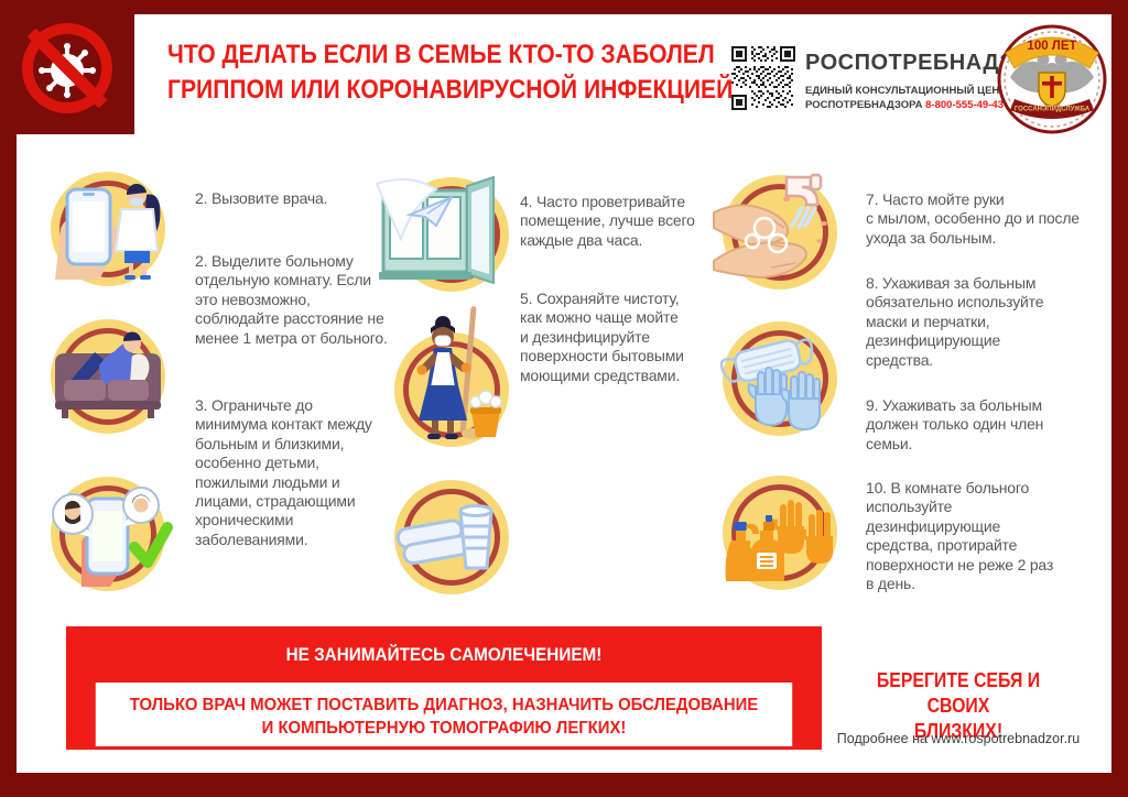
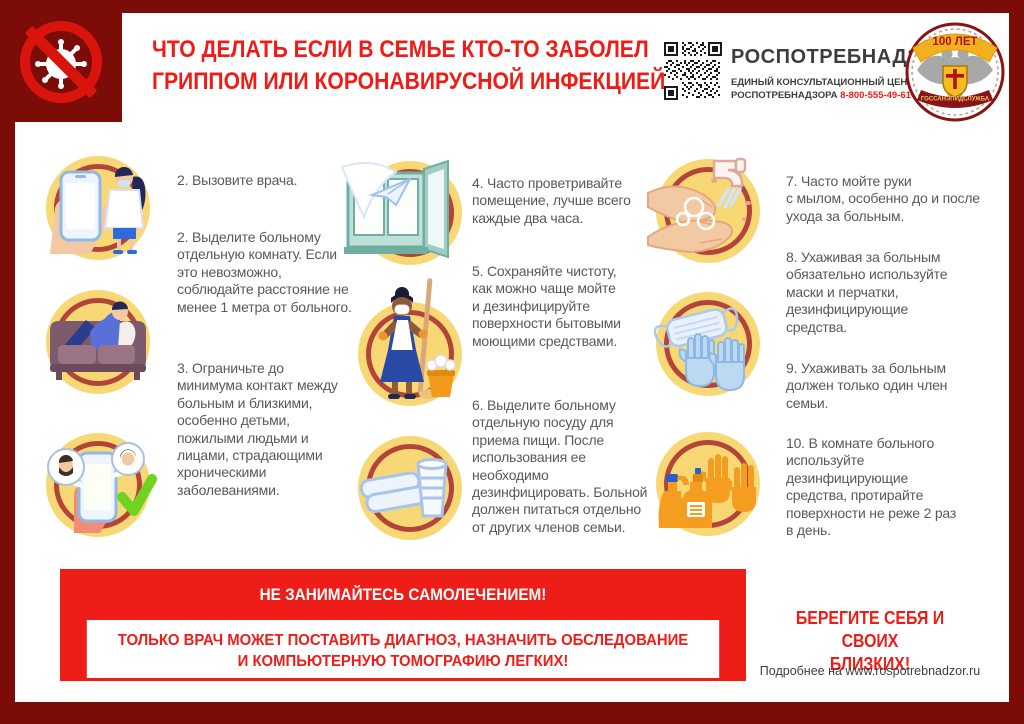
  ЧТО ДЕЛАТЬ ЕСЛИ В СЕМЬЕ КТО-ТО ЗАБОЛЕЛ
  ГРИППОМ ИЛИ КОРОНАВИРУСНОЙ ИНФЕКЦИЕЙ
  РОСПОТРЕБНАД
  ЕДИНЫЙ КОНСУЛЬТАЦИОННЫЙ ЦЕН
- РОСПОТРЕБНАДЗОРА 8-800-555-49-43
+ РОСПОТРЕБНАДЗОРА 8-800-555-49-61
  100 ЛЕТ
  2. Вызовите врача.
  2. Выделите больному
  отдельную комнату. Если
  это невозможно,
  соблюдайте расстояние не
  менее 1 метра от больного.
  3. Ограничьте до
  минимума контакт между
  больным и близкими,
  особенно детьми,
  пожилыми людьми и
  лицами, страдающими
  хроническими
  заболеваниями.
  4. Часто проветривайте
  помещение, лучше всего
  каждые два часа.
  5. Сохраняйте чистоту,
  как можно чаще мойте
  и дезинфицируйте
  поверхности бытовыми
  моющими средствами.
+ 6. Выделите больному
+ отдельную посуду для
+ приема пищи. После
+ использования ее
+ необходимо
+ дезинфицировать. Больной
+ должен питаться отдельно
+ от других членов семьи.
  7. Часто мойте руки
  с мылом, особенно до и после
  ухода за больным.
  8. Ухаживая за больным
  обязательно используйте
  маски и перчатки,
  дезинфицирующие
  средства.
  9. Ухаживать за больным
  должен только один член
  семьи.
  10. В комнате больного
  используйте
  дезинфицирующие
  средства, протирайте
  поверхности не реже 2 раз
  в день.
  НЕ ЗАНИМАЙТЕСЬ САМОЛЕЧЕНИЕМ!
  ТОЛЬКО ВРАЧ МОЖЕТ ПОСТАВИТЬ ДИАГНОЗ, НАЗНАЧИТЬ ОБСЛЕДОВАНИЕ
  И КОМПЬЮТЕРНУЮ ТОМОГРАФИЮ ЛЕГКИХ!
  БЕРЕГИТЕ СЕБЯ И СВОИХ
  БЛИЗКИХ!
  Подробнее на www.rospotrebnadzor.ru
